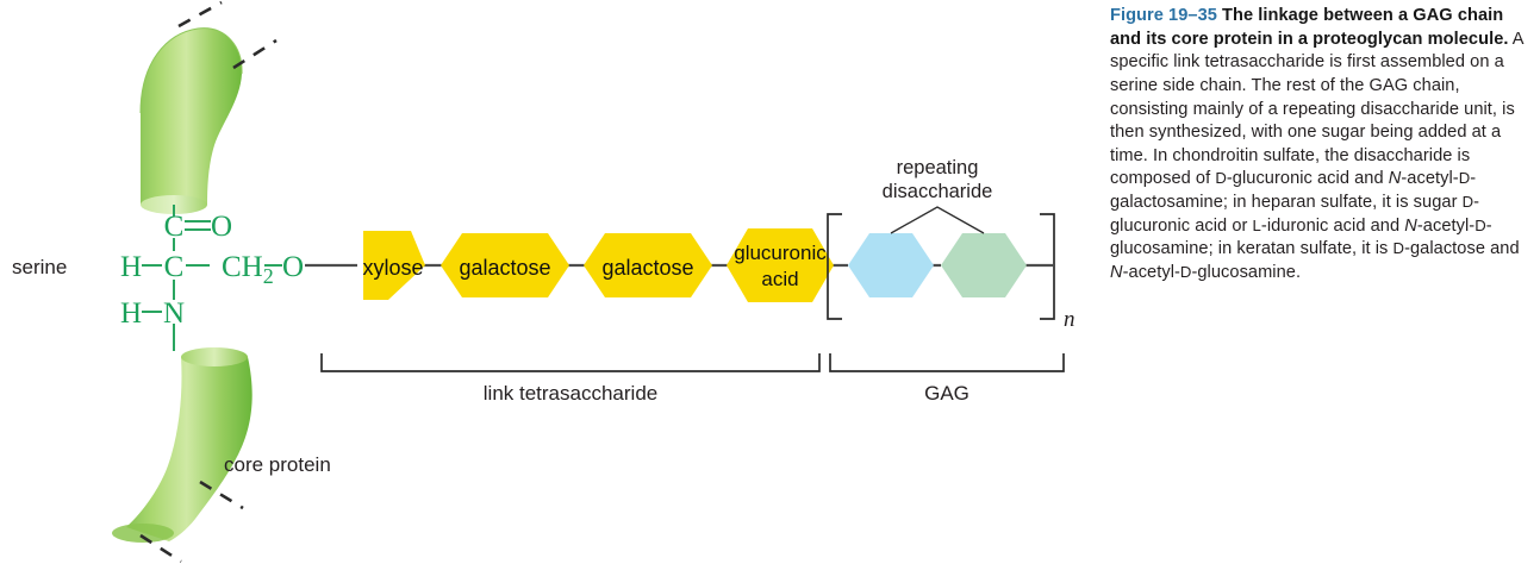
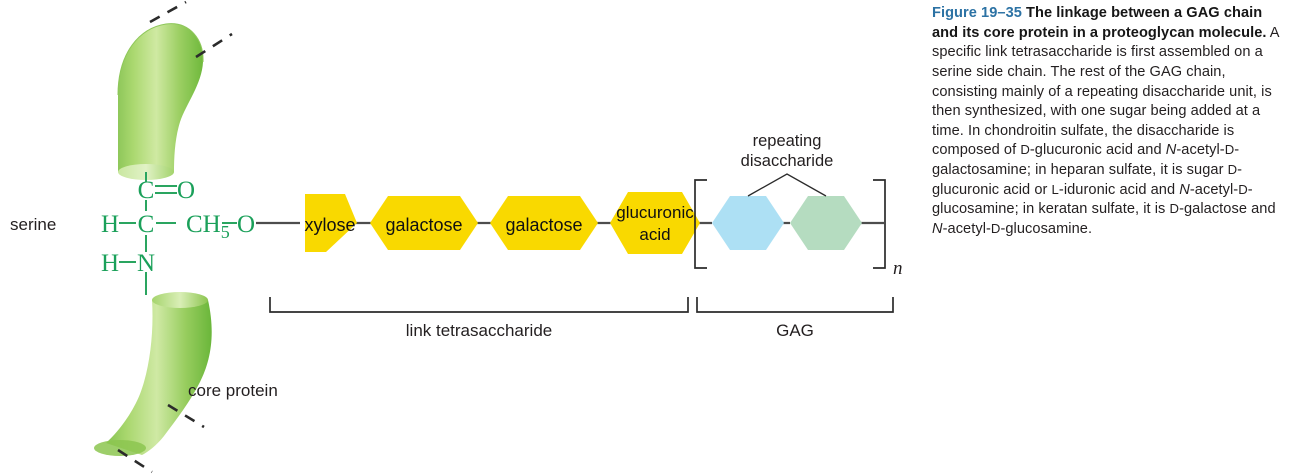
  C
  O
  H
  C
- CH2
+ CH5
  O
  H
  N
  xylose
  galactose
  galactose
  glucuronic
  acid
  repeating
  disaccharide
  n
  link tetrasaccharide
  GAG
  serine
  core protein
  Figure 19–35 The linkage between a GAG chain and its core protein in a proteoglycan molecule. A specific link tetrasaccharide is first assembled on a serine side chain. The rest of the GAG chain, consisting mainly of a repeating disaccharide unit, is then synthesized, with one sugar being added at a time. In chondroitin sulfate, the disaccharide is composed of D-glucuronic acid and N-acetyl-D-galactosamine; in heparan sulfate, it is sugar D-glucuronic acid or L-iduronic acid and N-acetyl-D-glucosamine; in keratan sulfate, it is D-galactose and N-acetyl-D-glucosamine.
